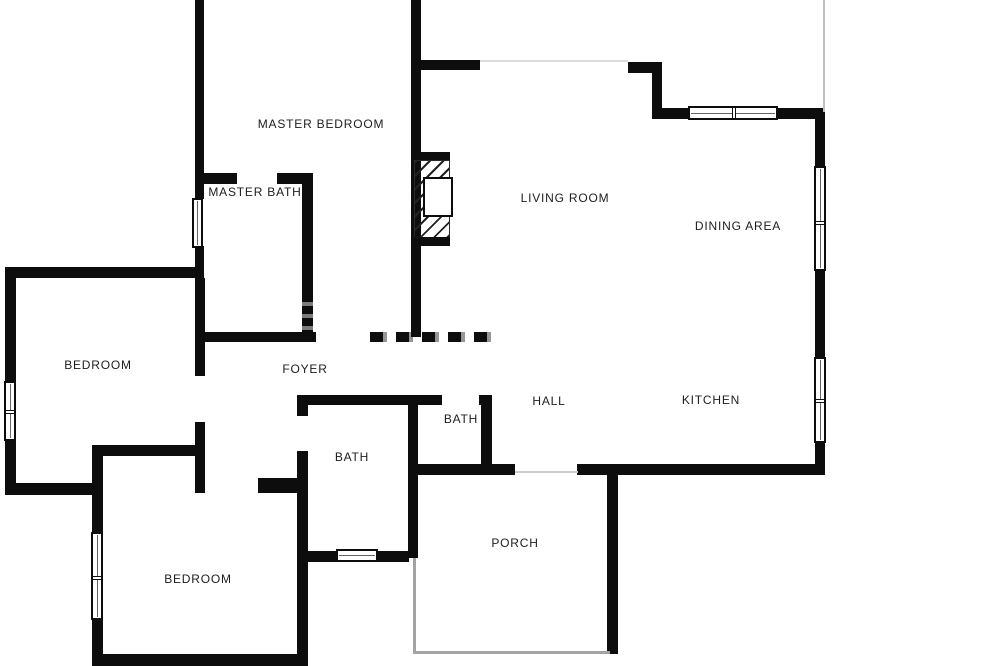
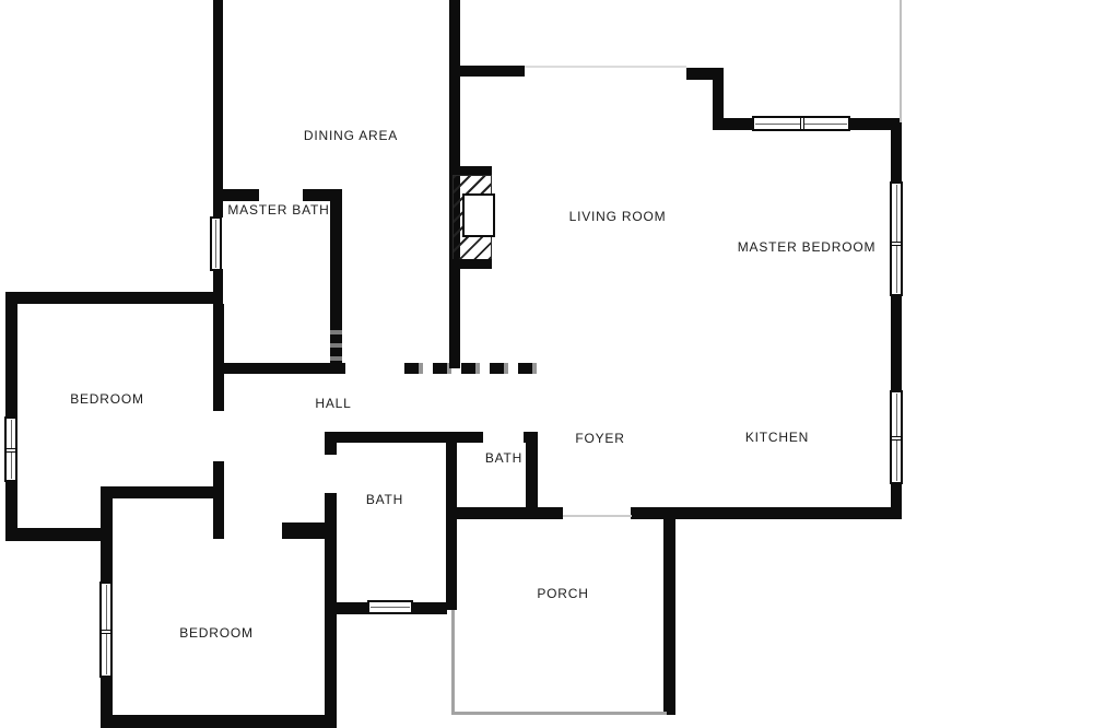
- MASTER BEDROOM
+ DINING AREA
  MASTER BATH
  LIVING ROOM
- DINING AREA
+ MASTER BEDROOM
  BEDROOM
- FOYER
+ HALL
  BATH
  BATH
- HALL
+ FOYER
  KITCHEN
  BEDROOM
  PORCH
